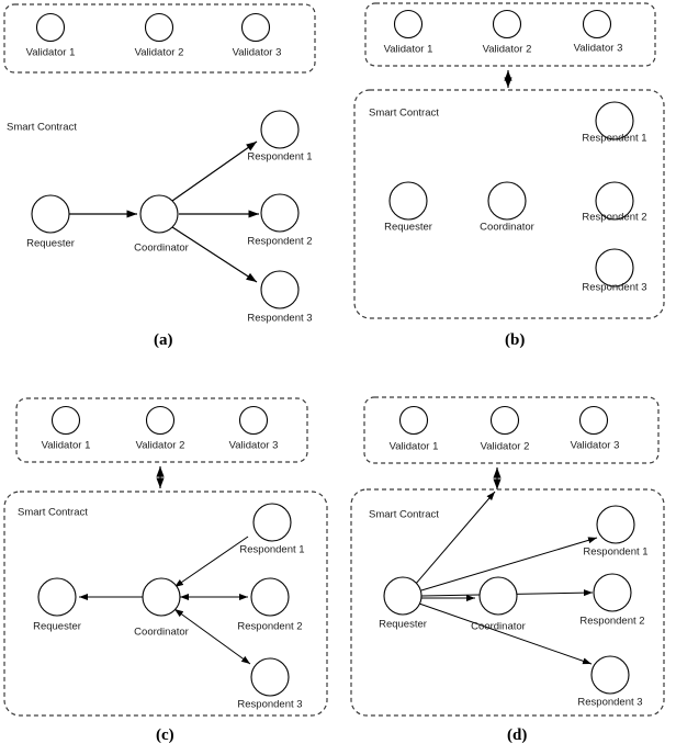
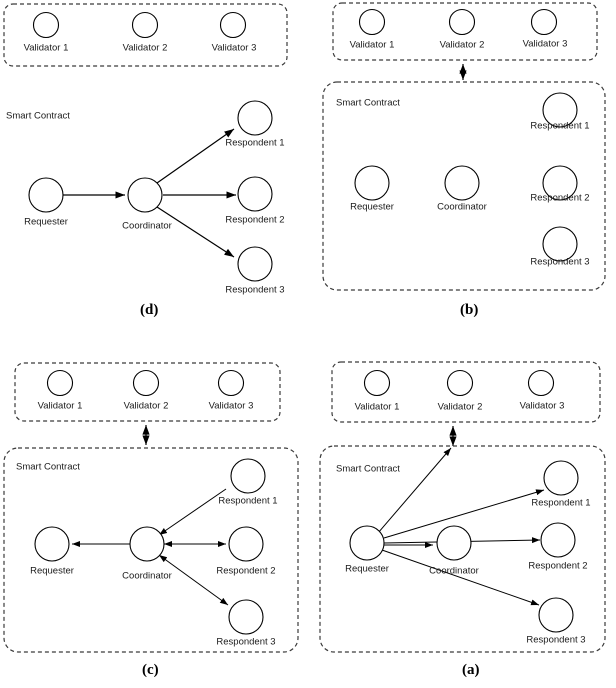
  Validator 1
  Validator 2
  Validator 3
  Smart Contract
  Requester
  Coordinator
  Respondent 1
  Respondent 2
  Respondent 3
- (a)
+ (d)
  Validator 1
  Validator 2
  Validator 3
  Smart Contract
  Respondent 1
  Requester
  Coordinator
  Respondent 2
  Respondent 3
  (b)
  Validator 1
  Validator 2
  Validator 3
  Smart Contract
  Respondent 1
  Requester
  Coordinator
  Respondent 2
  Respondent 3
  (c)
  Validator 1
  Validator 2
  Validator 3
  Smart Contract
  Respondent 1
  Requester
  Coordinator
  Respondent 2
  Respondent 3
- (d)
+ (a)
